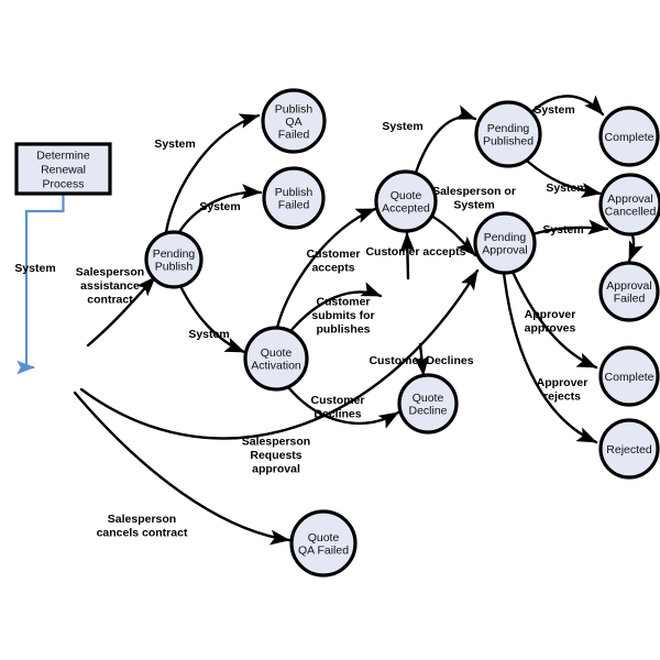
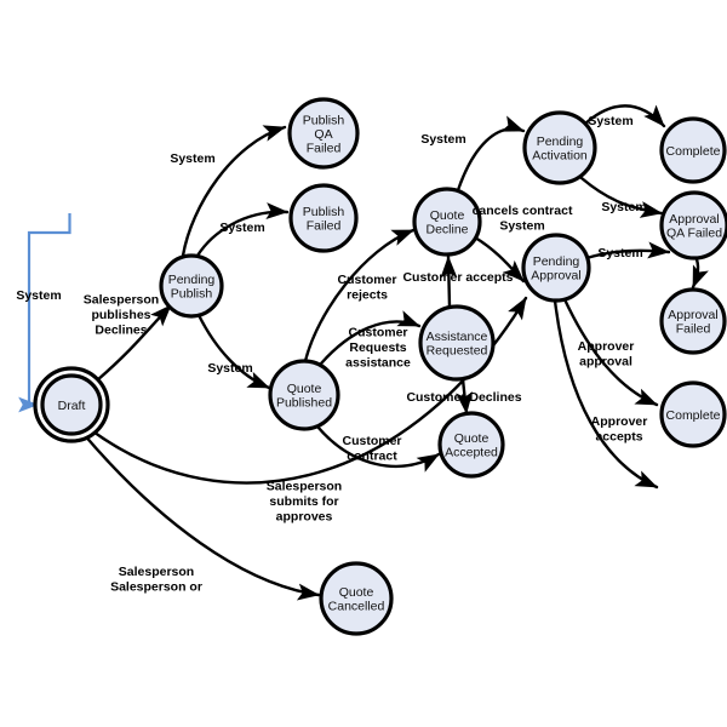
+ Draft
  Pending
  Publish
  Publish
  QA
  Failed
  Publish
  Failed
  Quote
- Activation
+ Published
  Quote
- Accepted
+ Decline
+ Assistance
+ Requested
  Quote
- Decline
+ Accepted
  Quote
- QA Failed
+ Cancelled
  Pending
- Published
+ Activation
  Pending
  Approval
  Complete
  Approval
- Cancelled
+ QA Failed
  Approval
  Failed
  Complete
- Rejected
- Determine
- Renewal
- Process
  System
  Salesperson
- assistance
+ publishes
- contract
+ Declines
  System
  System
  System
  Customer
- accepts
+ rejects
  Customer accepts
  Customer
- submits for
+ Requests
- publishes
+ assistance
  Customer Declines
  Customer
- Declines
+ contract
  System
- Salesperson or
+ cancels contract
  System
  System
  System
  System
  Approver
- approves
+ approval
  Approver
- rejects
+ accepts
  Salesperson
- Requests
+ submits for
- approval
+ approves
  Salesperson
- cancels contract
+ Salesperson or
